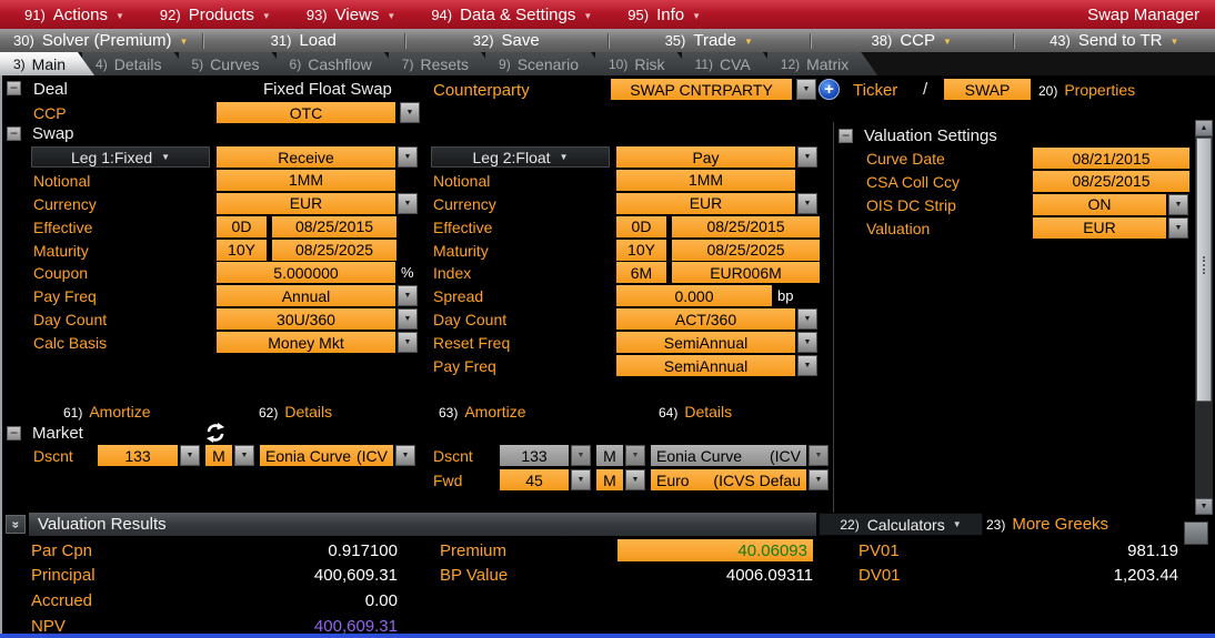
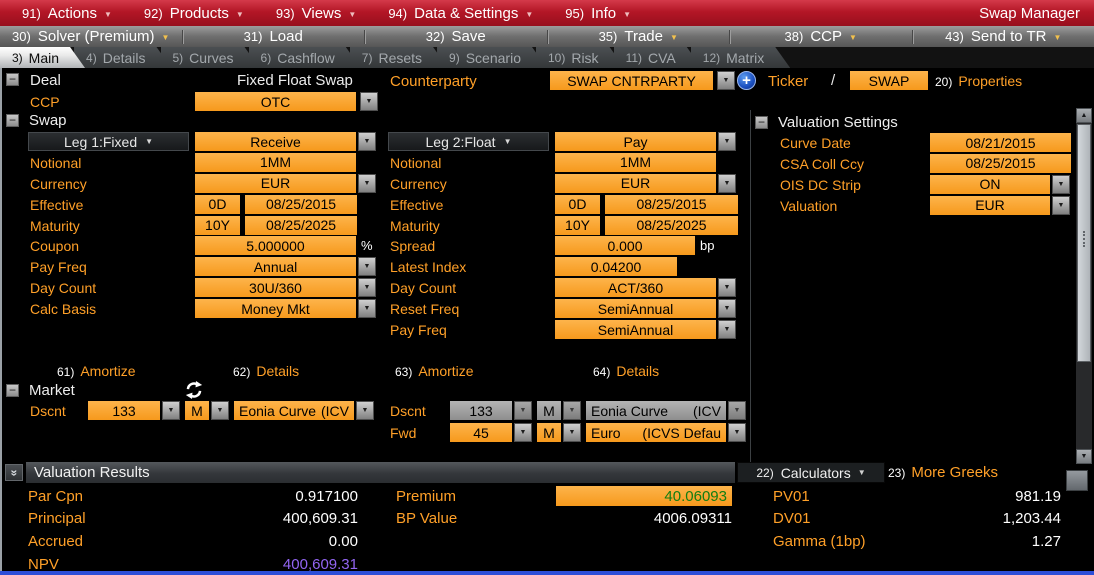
  91)
  Actions
  ▼
  92)
  Products
  ▼
  93)
  Views
  ▼
  94)
  Data & Settings
  ▼
  95)
  Info
  ▼
  Swap Manager
  30)
  Solver (Premium)
  ▼
  31)
  Load
  32)
  Save
  35)
  Trade
  ▼
  38)
  CCP
  ▼
  43)
  Send to TR
  ▼
  3)
  Main
  4)
  Details
  5)
  Curves
  6)
  Cashflow
  7)
  Resets
  9)
  Scenario
  10)
  Risk
  11)
  CVA
  12)
  Matrix
  −
  Deal
  Fixed Float Swap
  Counterparty
  SWAP CNTRPARTY
  +
  Ticker
  /
  SWAP
  20)
  Properties
  CCP
  OTC
  −
  Swap
  Leg 1:Fixed
  ▼
  Receive
  Notional
  1MM
  Currency
  EUR
  Effective
  0D
  08/25/2015
  Maturity
  10Y
  08/25/2025
  Coupon
  5.000000
  %
  Pay Freq
  Annual
  Day Count
  30U/360
  Calc Basis
  Money Mkt
  Leg 2:Float
  ▼
  Pay
  Notional
  1MM
  Currency
  EUR
  Effective
  0D
  08/25/2015
  Maturity
  10Y
  08/25/2025
- Index
- 6M
- EUR006M
  Spread
  0.000
  bp
+ Latest Index
+ 0.04200
  Day Count
  ACT/360
  Reset Freq
  SemiAnnual
  Pay Freq
  SemiAnnual
  61)
  Amortize
  62)
  Details
  63)
  Amortize
  64)
  Details
  −
  Valuation Settings
  Curve Date
  08/21/2015
  CSA Coll Ccy
  08/25/2015
  OIS DC Strip
  ON
  Valuation
  EUR
  −
  Market
  Dscnt
  133
  M
  Eonia Curve
  (ICV
  Dscnt
  133
  M
  Eonia Curve
  (ICV
  Fwd
  45
  M
  Euro
  (ICVS Defau
  Valuation Results
  22)
  Calculators
  ▼
  23)
  More Greeks
  Par Cpn
  0.917100
  Principal
  400,609.31
  Accrued
  0.00
  NPV
  400,609.31
  Premium
  40.06093
  BP Value
  4006.09311
  PV01
  981.19
  DV01
  1,203.44
+ Gamma (1bp)
+ 1.27
